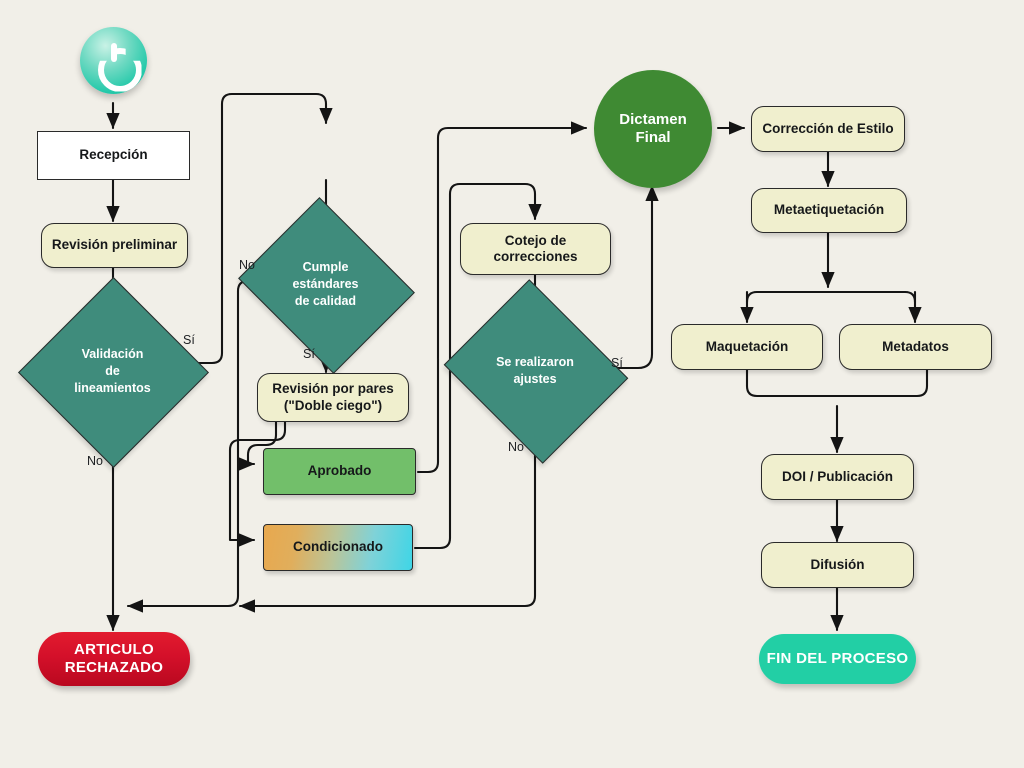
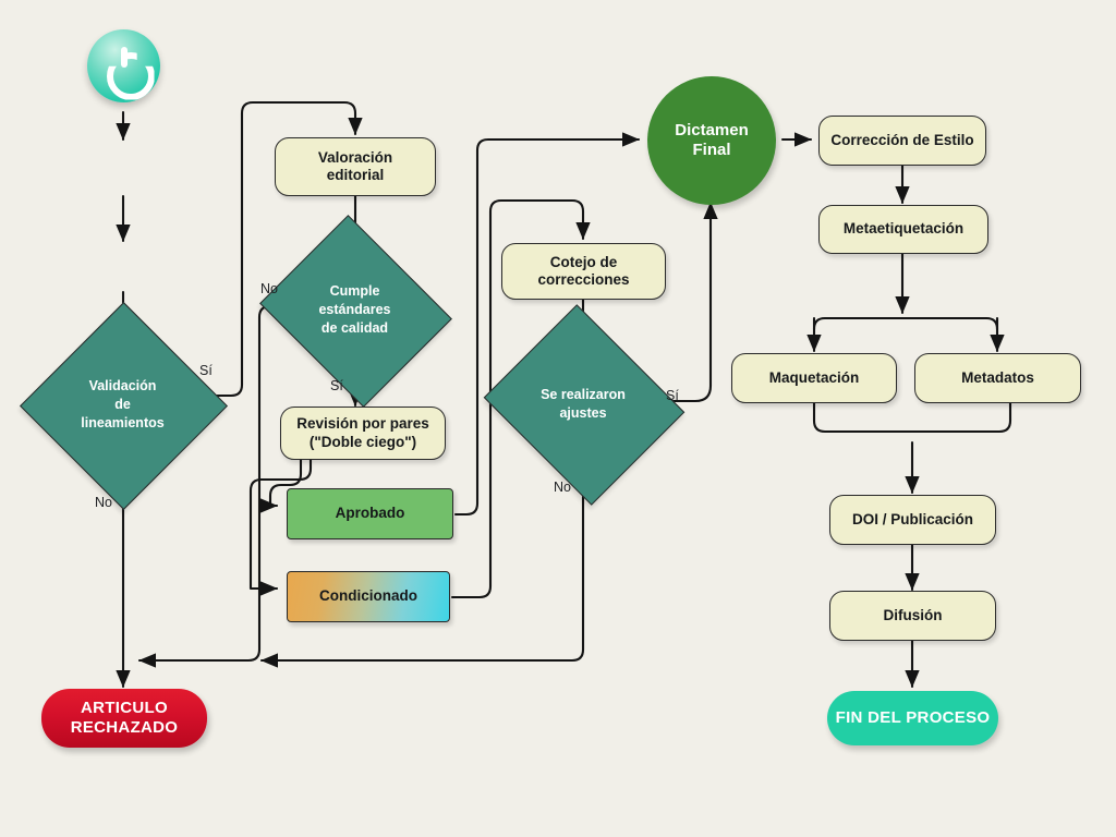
- Recepción
- Revisión preliminar
  Validación
  de
  lineamientos
+ Valoración
+ editorial
  Cumple
  estándares
  de calidad
  Revisión por pares
  ("Doble ciego")
  Aprobado
  Condicionado
  Cotejo de
  correcciones
  Se realizaron
  ajustes
  Dictamen
  Final
  Corrección de Estilo
  Metaetiquetación
  Maquetación
  Metadatos
  DOI / Publicación
  Difusión
  ARTICULO
  RECHAZADO
  FIN DEL PROCESO
  Sí
  No
  No
  Sí
  Sí
  No
